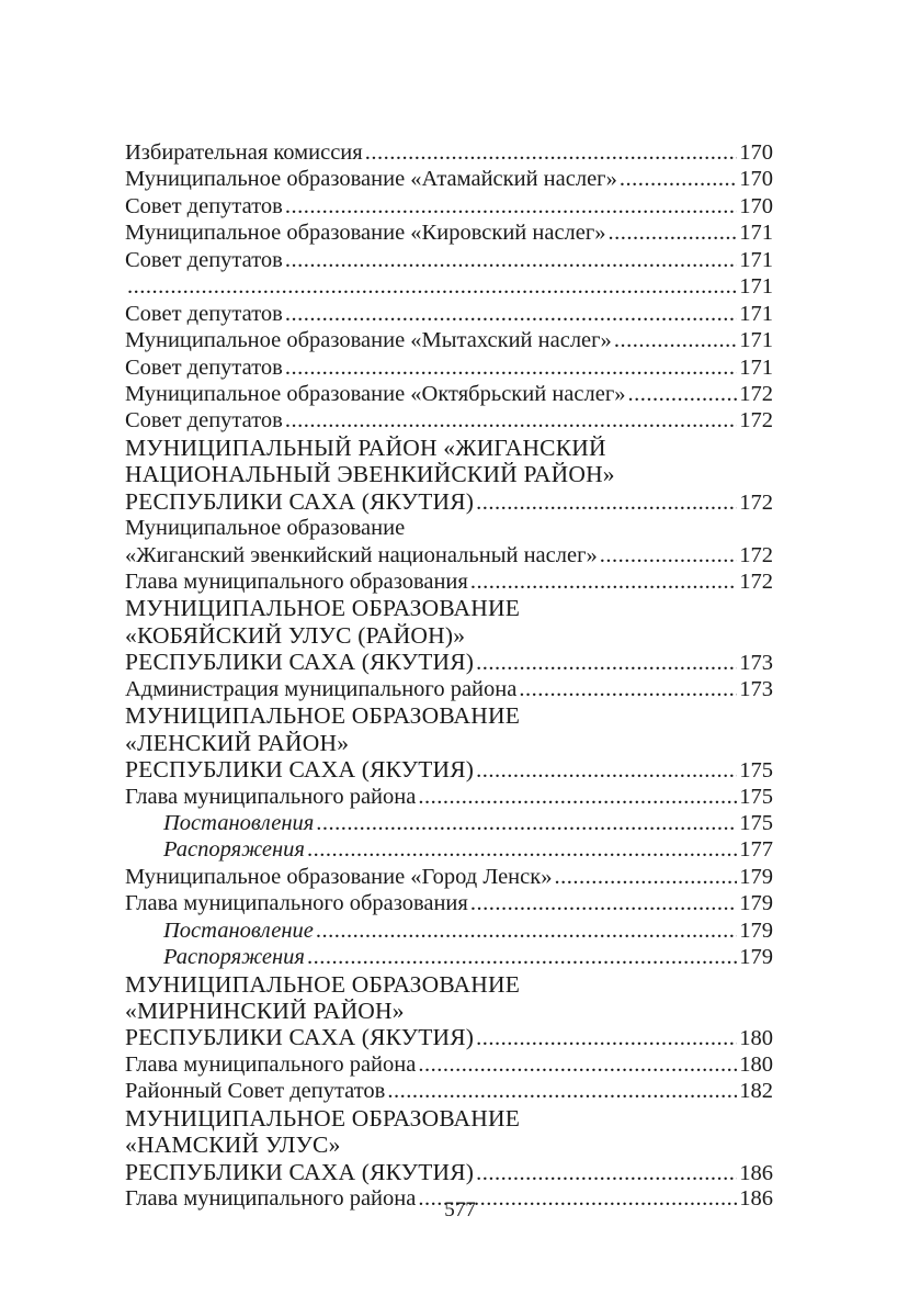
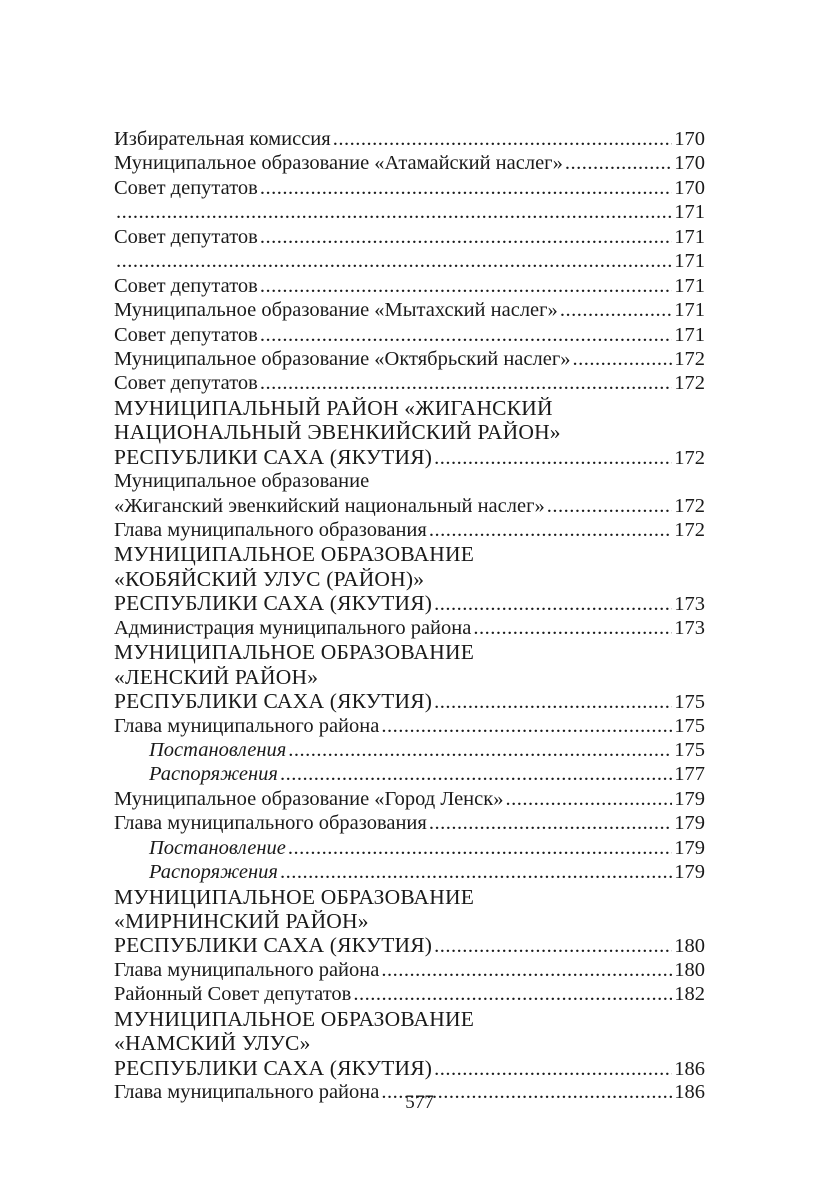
  Избирательная комиссия
  170
  Муниципальное образование «Атамайский наслег»
  170
  Совет депутатов
  170
- Муниципальное образование «Кировский наслег»
  171
  Совет депутатов
  171
  171
  Совет депутатов
  171
  Муниципальное образование «Мытахский наслег»
  171
  Совет депутатов
  171
  Муниципальное образование «Октябрьский наслег»
  172
  Совет депутатов
  172
  МУНИЦИПАЛЬНЫЙ РАЙОН «ЖИГАНСКИЙ
  НАЦИОНАЛЬНЫЙ ЭВЕНКИЙСКИЙ РАЙОН»
  РЕСПУБЛИКИ САХА (ЯКУТИЯ)
  172
  Муниципальное образование
  «Жиганский эвенкийский национальный наслег»
  172
  Глава муниципального образования
  172
  МУНИЦИПАЛЬНОЕ ОБРАЗОВАНИЕ
  «КОБЯЙСКИЙ УЛУС (РАЙОН)»
  РЕСПУБЛИКИ САХА (ЯКУТИЯ)
  173
  Администрация муниципального района
  173
  МУНИЦИПАЛЬНОЕ ОБРАЗОВАНИЕ
  «ЛЕНСКИЙ РАЙОН»
  РЕСПУБЛИКИ САХА (ЯКУТИЯ)
  175
  Глава муниципального района
  175
  Постановления
  175
  Распоряжения
  177
  Муниципальное образование «Город Ленск»
  179
  Глава муниципального образования
  179
  Постановление
  179
  Распоряжения
  179
  МУНИЦИПАЛЬНОЕ ОБРАЗОВАНИЕ
  «МИРНИНСКИЙ РАЙОН»
  РЕСПУБЛИКИ САХА (ЯКУТИЯ)
  180
  Глава муниципального района
  180
  Районный Совет депутатов
  182
  МУНИЦИПАЛЬНОЕ ОБРАЗОВАНИЕ
  «НАМСКИЙ УЛУС»
  РЕСПУБЛИКИ САХА (ЯКУТИЯ)
  186
  Глава муниципального района
  186
  577
